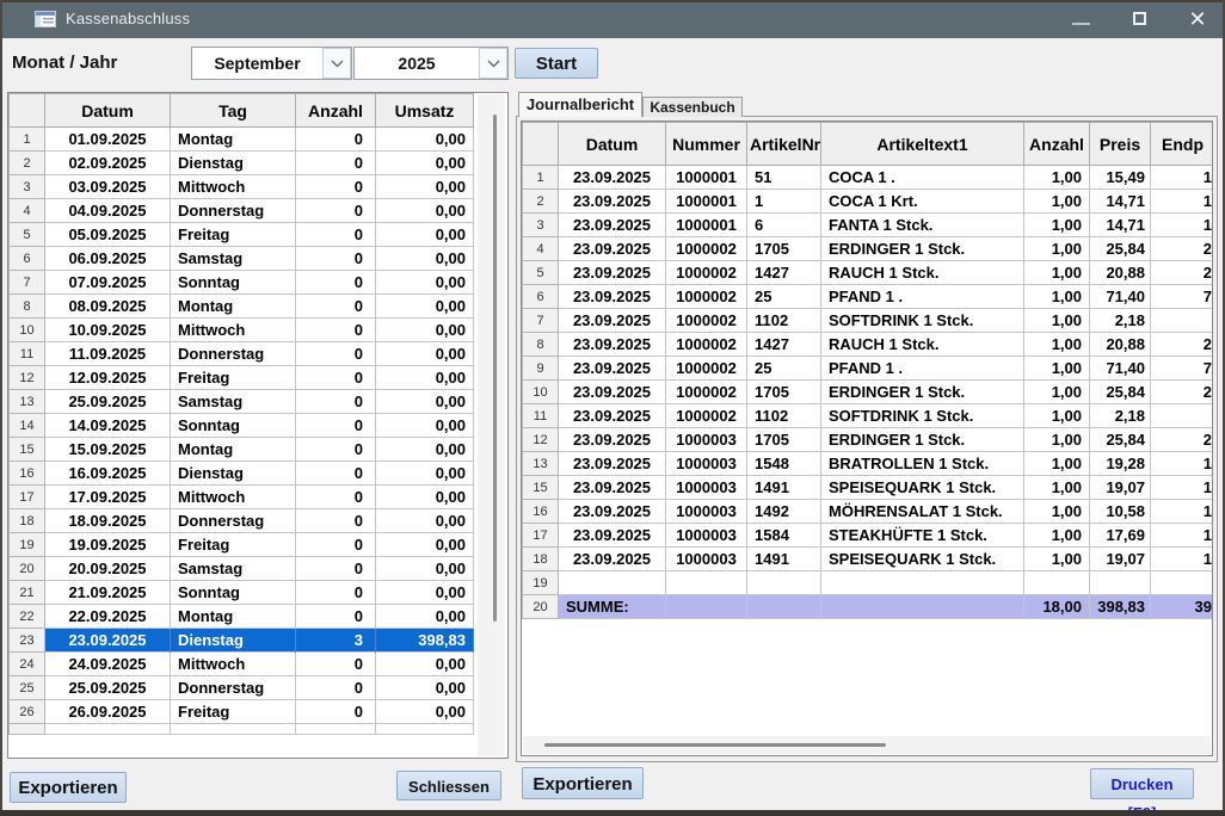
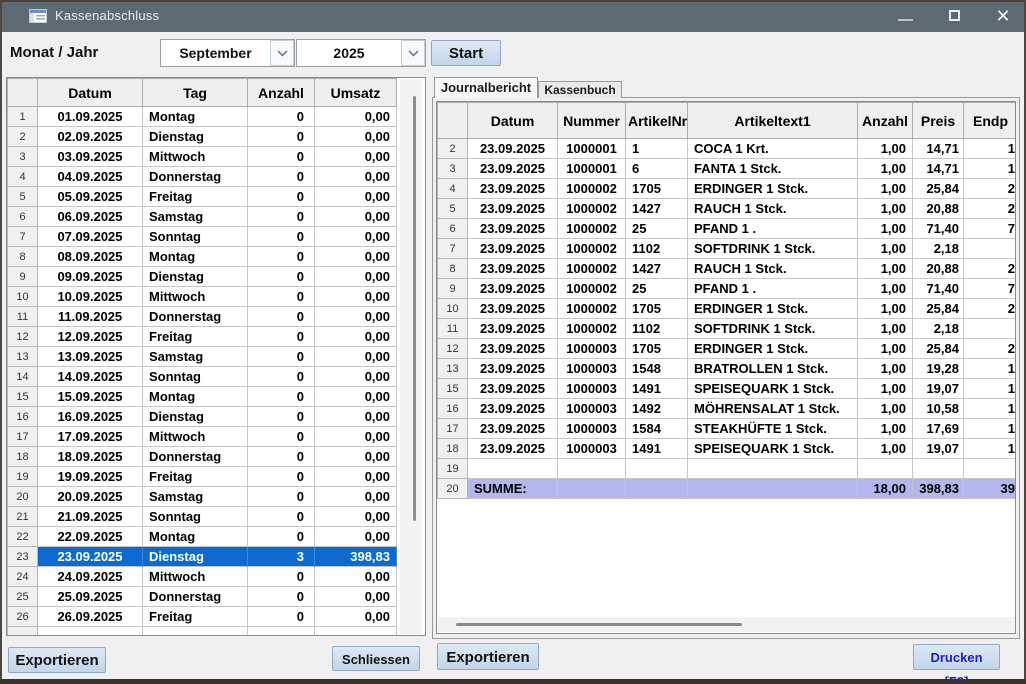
  Kassenabschluss
  ✕
  Monat / Jahr
  September
  2025
  Start
  	Datum	Tag	Anzahl	Umsatz
  1	01.09.2025	Montag	0	0,00
  2	02.09.2025	Dienstag	0	0,00
  3	03.09.2025	Mittwoch	0	0,00
  4	04.09.2025	Donnerstag	0	0,00
  5	05.09.2025	Freitag	0	0,00
  6	06.09.2025	Samstag	0	0,00
  7	07.09.2025	Sonntag	0	0,00
  8	08.09.2025	Montag	0	0,00
+ 9	09.09.2025	Dienstag	0	0,00
  10	10.09.2025	Mittwoch	0	0,00
  11	11.09.2025	Donnerstag	0	0,00
  12	12.09.2025	Freitag	0	0,00
- 13	25.09.2025	Samstag	0	0,00
+ 13	13.09.2025	Samstag	0	0,00
  14	14.09.2025	Sonntag	0	0,00
  15	15.09.2025	Montag	0	0,00
  16	16.09.2025	Dienstag	0	0,00
  17	17.09.2025	Mittwoch	0	0,00
  18	18.09.2025	Donnerstag	0	0,00
  19	19.09.2025	Freitag	0	0,00
  20	20.09.2025	Samstag	0	0,00
  21	21.09.2025	Sonntag	0	0,00
  22	22.09.2025	Montag	0	0,00
  23	23.09.2025	Dienstag	3	398,83
  24	24.09.2025	Mittwoch	0	0,00
  25	25.09.2025	Donnerstag	0	0,00
  26	26.09.2025	Freitag	0	0,00
  Journalbericht
  Kassenbuch
  	Datum	Nummer	ArtikelNr	Artikeltext1	Anzahl	Preis	Endp
- 1	23.09.2025	1000001	51	COCA 1 .	1,00	15,49	1
  2	23.09.2025	1000001	1	COCA 1 Krt.	1,00	14,71	1
  3	23.09.2025	1000001	6	FANTA 1 Stck.	1,00	14,71	1
  4	23.09.2025	1000002	1705	ERDINGER 1 Stck.	1,00	25,84	2
  5	23.09.2025	1000002	1427	RAUCH 1 Stck.	1,00	20,88	2
  6	23.09.2025	1000002	25	PFAND 1 .	1,00	71,40	7
  7	23.09.2025	1000002	1102	SOFTDRINK 1 Stck.	1,00	2,18
  8	23.09.2025	1000002	1427	RAUCH 1 Stck.	1,00	20,88	2
  9	23.09.2025	1000002	25	PFAND 1 .	1,00	71,40	7
  10	23.09.2025	1000002	1705	ERDINGER 1 Stck.	1,00	25,84	2
  11	23.09.2025	1000002	1102	SOFTDRINK 1 Stck.	1,00	2,18
  12	23.09.2025	1000003	1705	ERDINGER 1 Stck.	1,00	25,84	2
  13	23.09.2025	1000003	1548	BRATROLLEN 1 Stck.	1,00	19,28	1
  15	23.09.2025	1000003	1491	SPEISEQUARK 1 Stck.	1,00	19,07	1
  16	23.09.2025	1000003	1492	MÖHRENSALAT 1 Stck.	1,00	10,58	1
  17	23.09.2025	1000003	1584	STEAKHÜFTE 1 Stck.	1,00	17,69	1
  18	23.09.2025	1000003	1491	SPEISEQUARK 1 Stck.	1,00	19,07	1
  19
  20	SUMME:				18,00	398,83	39
  Exportieren
  Schliessen
  Exportieren
